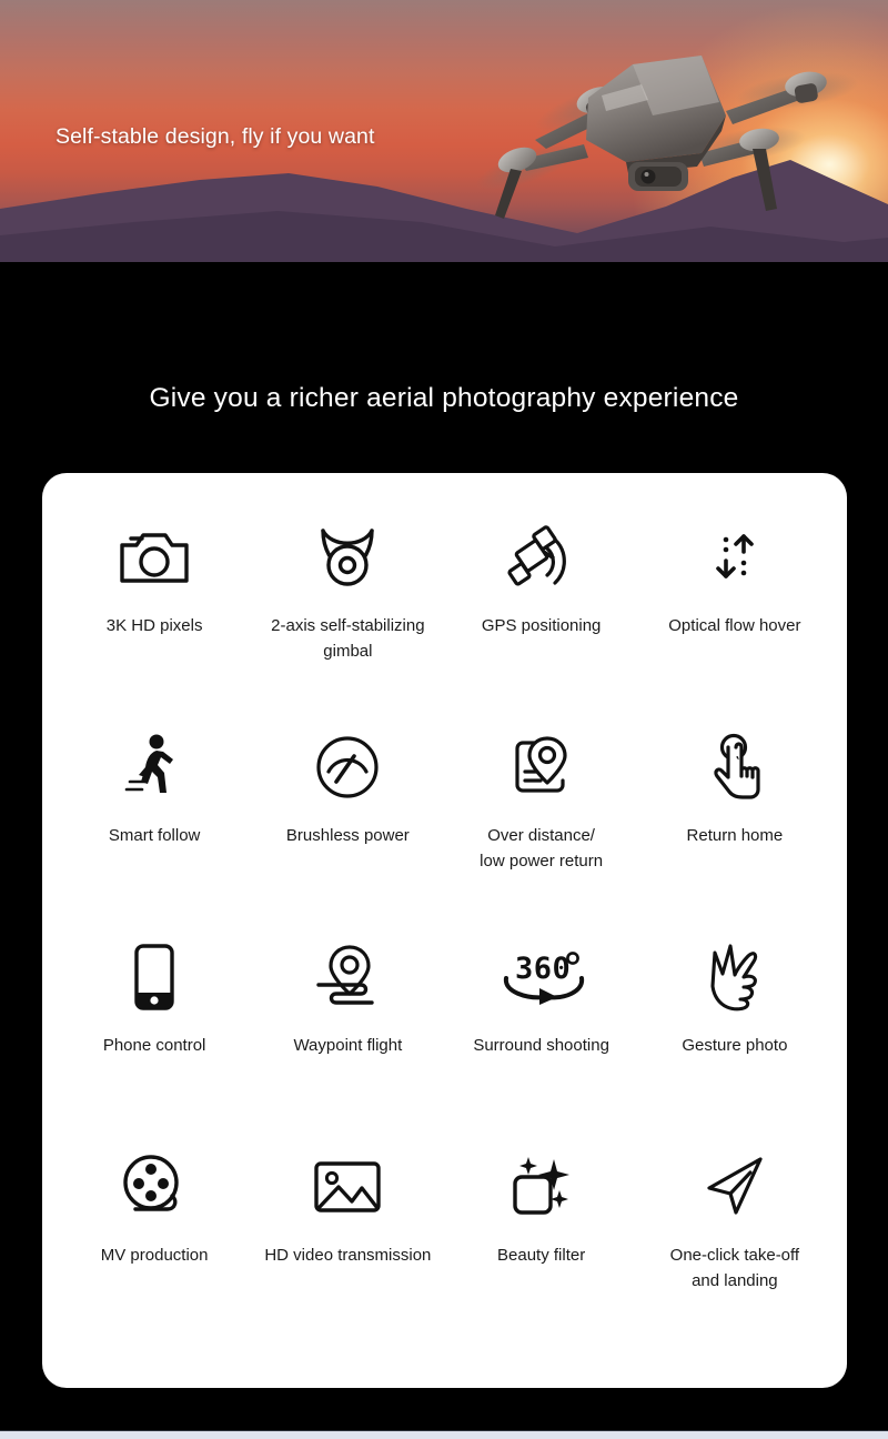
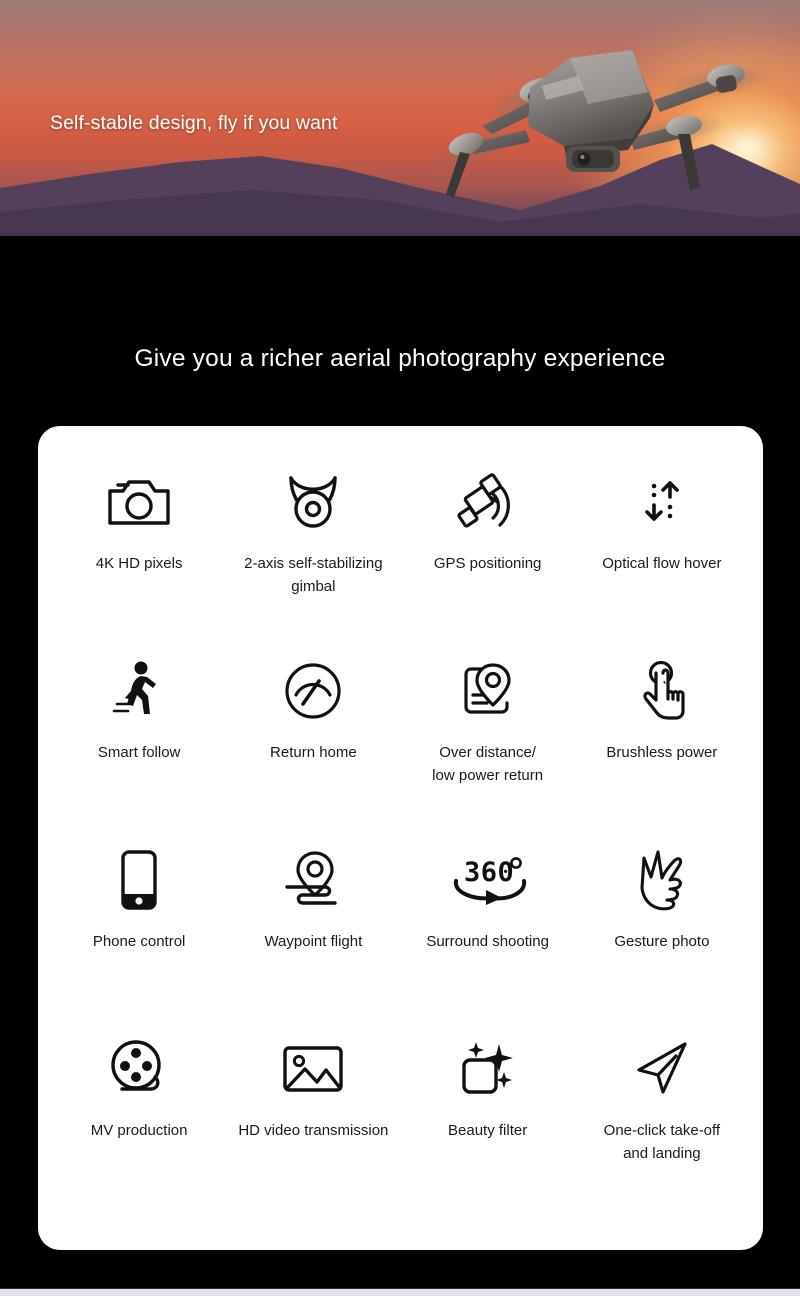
  Self-stable design, fly if you want
  Give you a richer aerial photography experience
- 3K HD pixels
+ 4K HD pixels
  2-axis self-stabilizing gimbal
  GPS positioning
  Optical flow hover
  Smart follow
- Brushless power
+ Return home
  Over distance/
  low power return
- Return home
+ Brushless power
  Phone control
  Waypoint flight
  360
  Surround shooting
  Gesture photo
  MV production
  HD video transmission
  Beauty filter
  One-click take-off
  and landing
